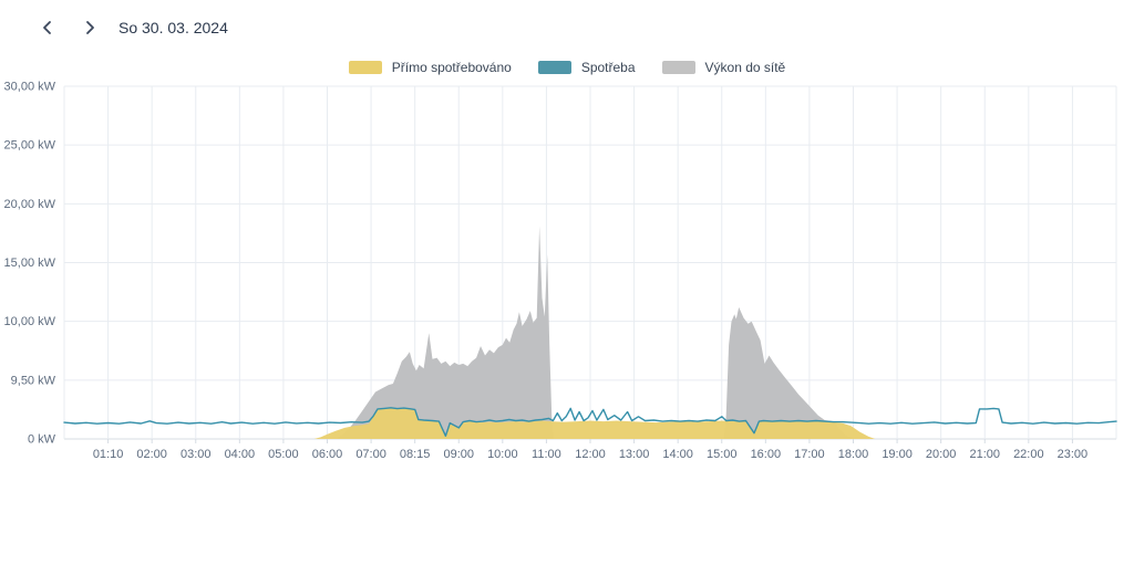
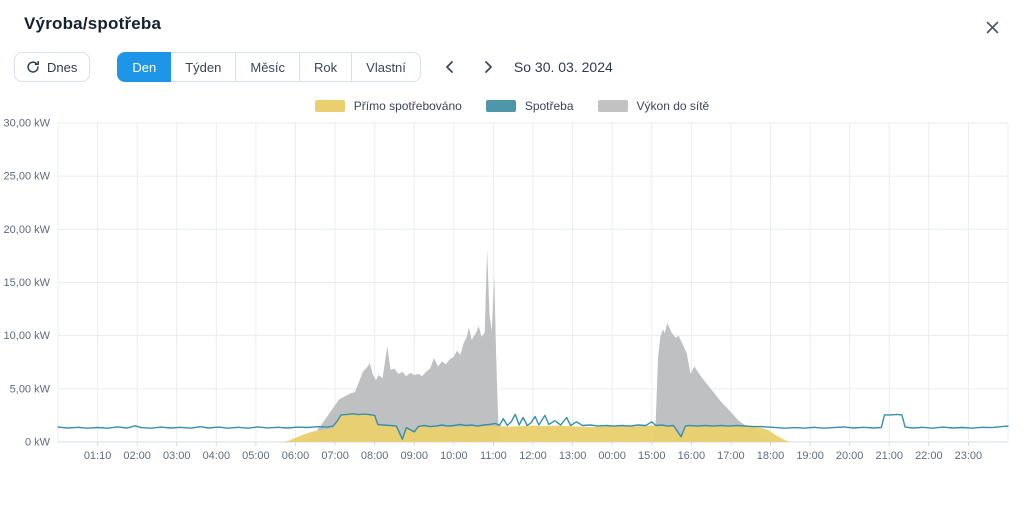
+ Výroba/spotřeba
+ Dnes
+ Den
+ Týden
+ Měsíc
+ Rok
+ Vlastní
  So 30. 03. 2024
  Přímo spotřebováno
  Spotřeba
  Výkon do sítě
  01:10
  02:00
  03:00
  04:00
  05:00
  06:00
  07:00
- 08:15
+ 08:00
  09:00
  10:00
  11:00
  12:00
  13:00
- 14:00
+ 00:00
  15:00
  16:00
  17:00
  18:00
  19:00
  20:00
  21:00
  22:00
  23:00
  0 kW
- 9,50 kW
+ 5,00 kW
  10,00 kW
  15,00 kW
  20,00 kW
  25,00 kW
  30,00 kW
